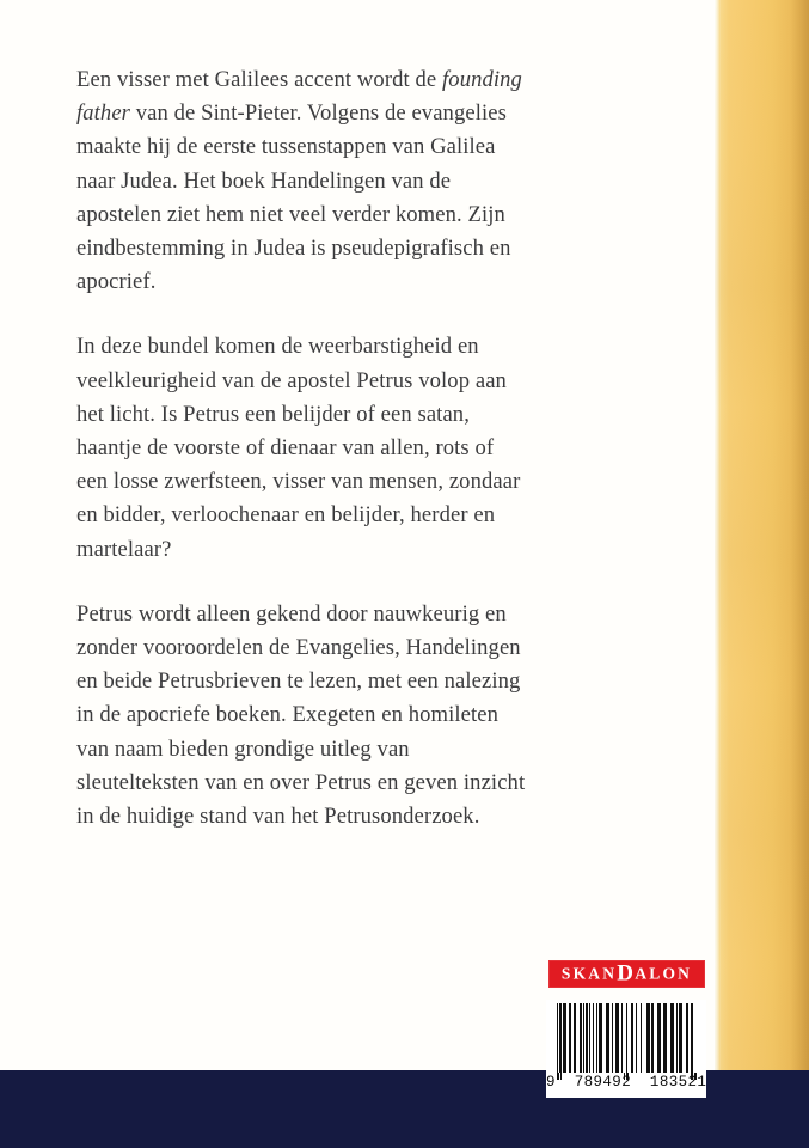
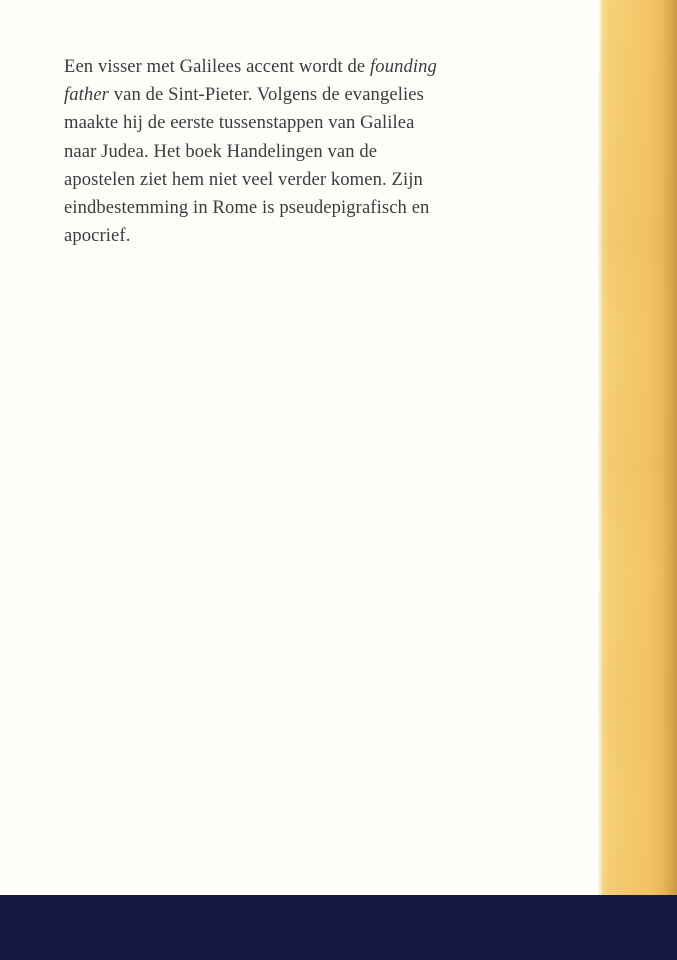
- Een visser met Galilees accent wordt de founding father van de Sint-Pieter. Volgens de evangelies maakte hij de eerste tussenstappen van Galilea naar Judea. Het boek Handelingen van de apostelen ziet hem niet veel verder komen. Zijn eindbestemming in Judea is pseudepigrafisch en apocrief.
+ Een visser met Galilees accent wordt de founding father van de Sint-Pieter. Volgens de evangelies maakte hij de eerste tussenstappen van Galilea naar Judea. Het boek Handelingen van de apostelen ziet hem niet veel verder komen. Zijn eindbestemming in Rome is pseudepigrafisch en apocrief.
- In deze bundel komen de weerbarstigheid en veelkleurigheid van de apostel Petrus volop aan het licht. Is Petrus een belijder of een satan, haantje de voorste of dienaar van allen, rots of een losse zwerfsteen, visser van mensen, zondaar en bidder, verloochenaar en belijder, herder en martelaar?
- Petrus wordt alleen gekend door nauwkeurig en zonder vooroordelen de Evangelies, Handelingen en beide Petrusbrieven te lezen, met een nalezing in de apocriefe boeken. Exegeten en homileten van naam bieden grondige uitleg van sleutelteksten van en over Petrus en geven inzicht in de huidige stand van het Petrusonderzoek.
- SKANDALON
- 9 789492 183521
